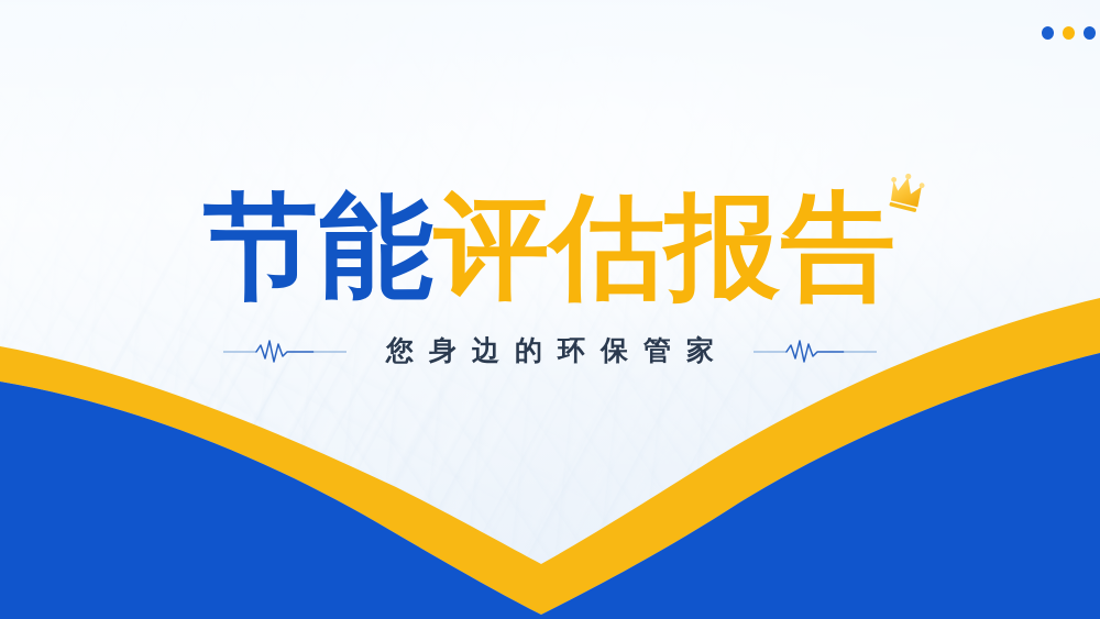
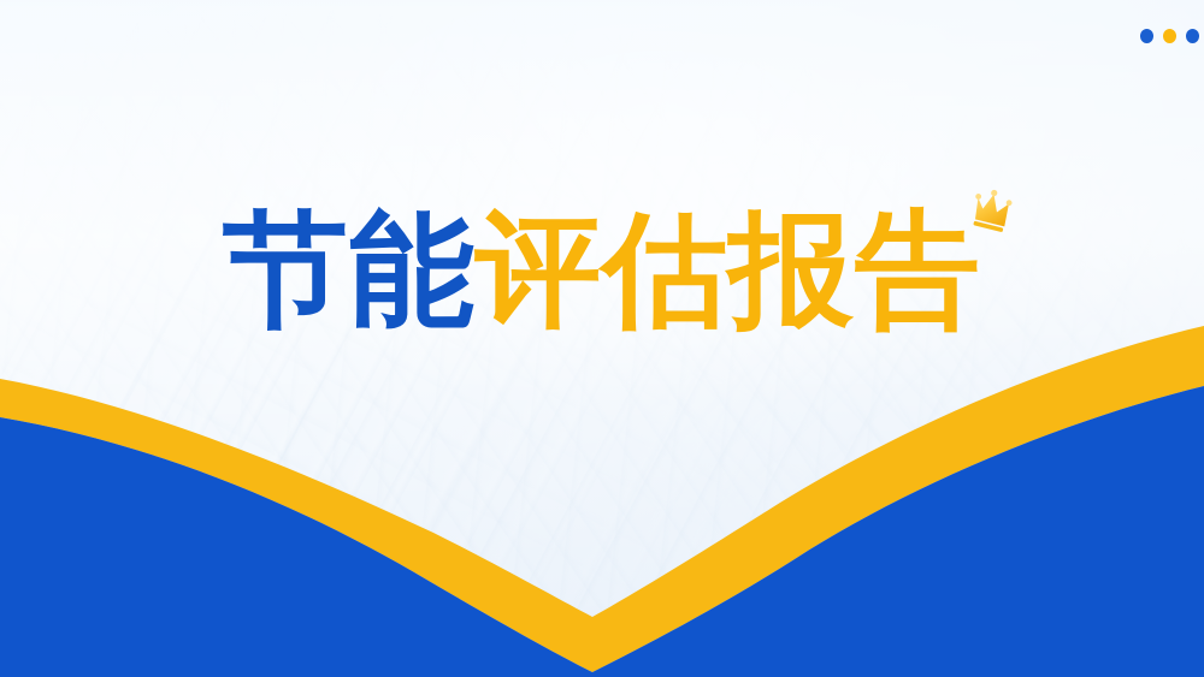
  节能评估报告
- 您身边的环保管家
